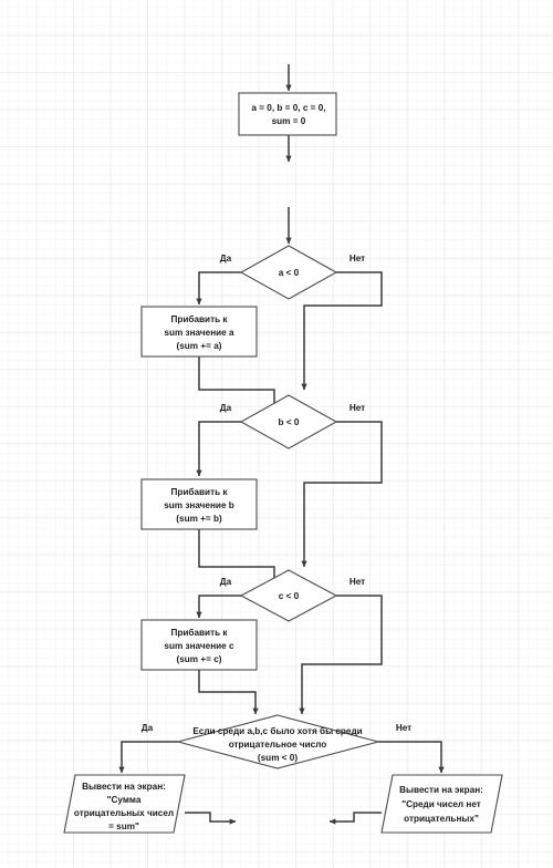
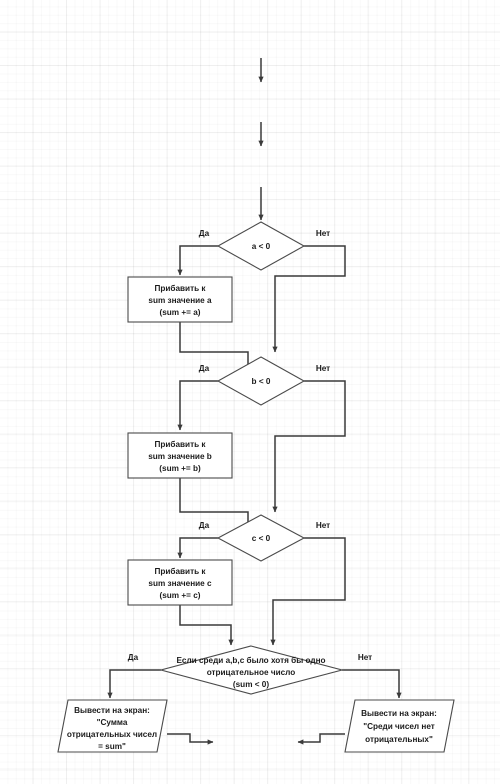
- a = 0, b = 0, c = 0,
- sum = 0
  a < 0
  Да
  Нет
  Прибавить к
  sum значение a
  (sum += a)
  b < 0
  Да
  Нет
  Прибавить к
  sum значение b
  (sum += b)
  c < 0
  Да
  Нет
  Прибавить к
  sum значение c
  (sum += c)
- Если среди a,b,c было хотя бы среди
+ Если среди a,b,c было хотя бы одно
  отрицательное число
  (sum < 0)
  Да
  Нет
  Вывести на экран:
  "Сумма
  отрицательных чисел
  = sum"
  Вывести на экран:
  "Среди чисел нет
  отрицательных"
